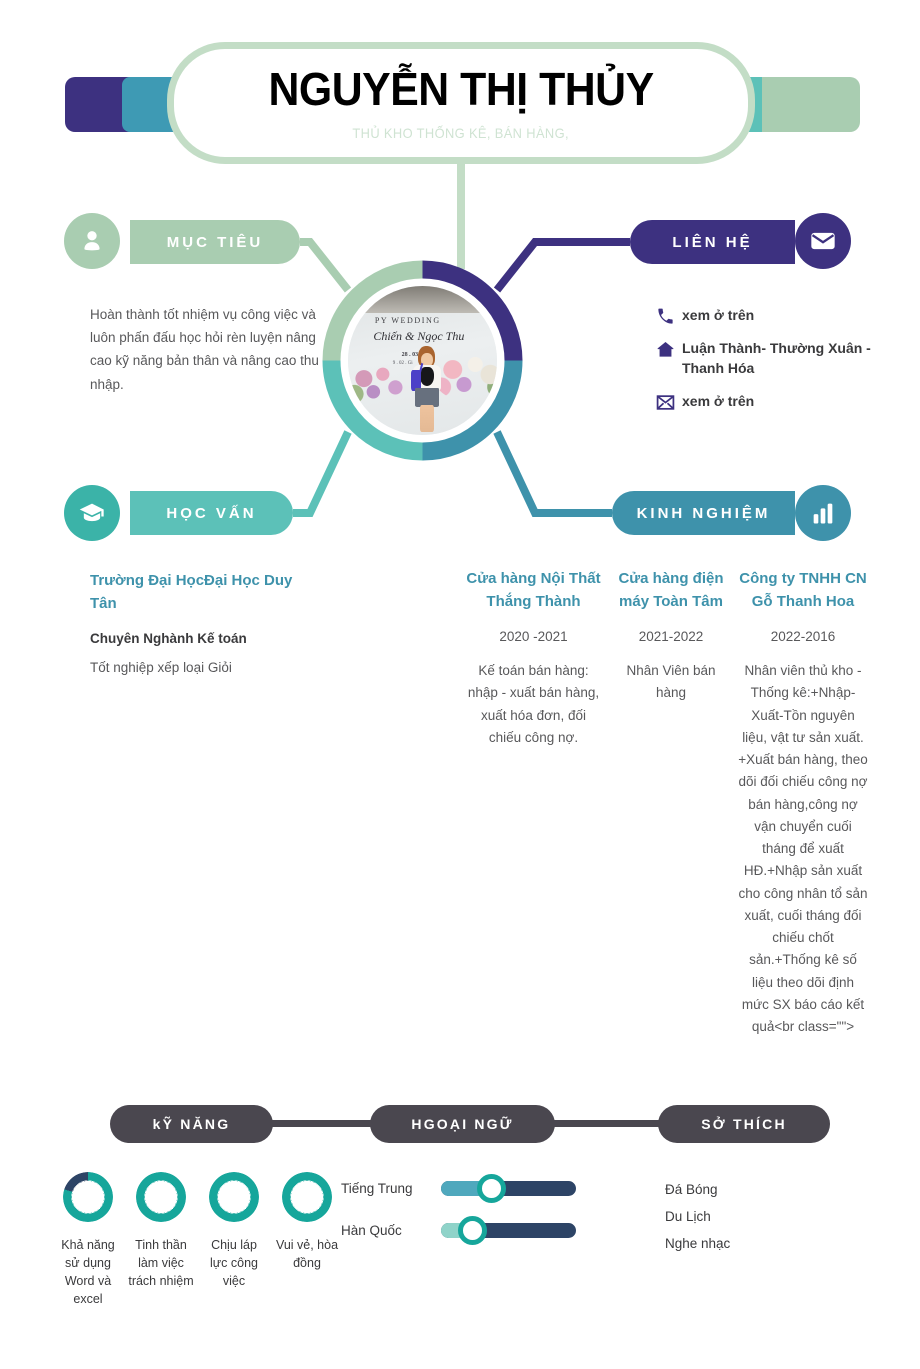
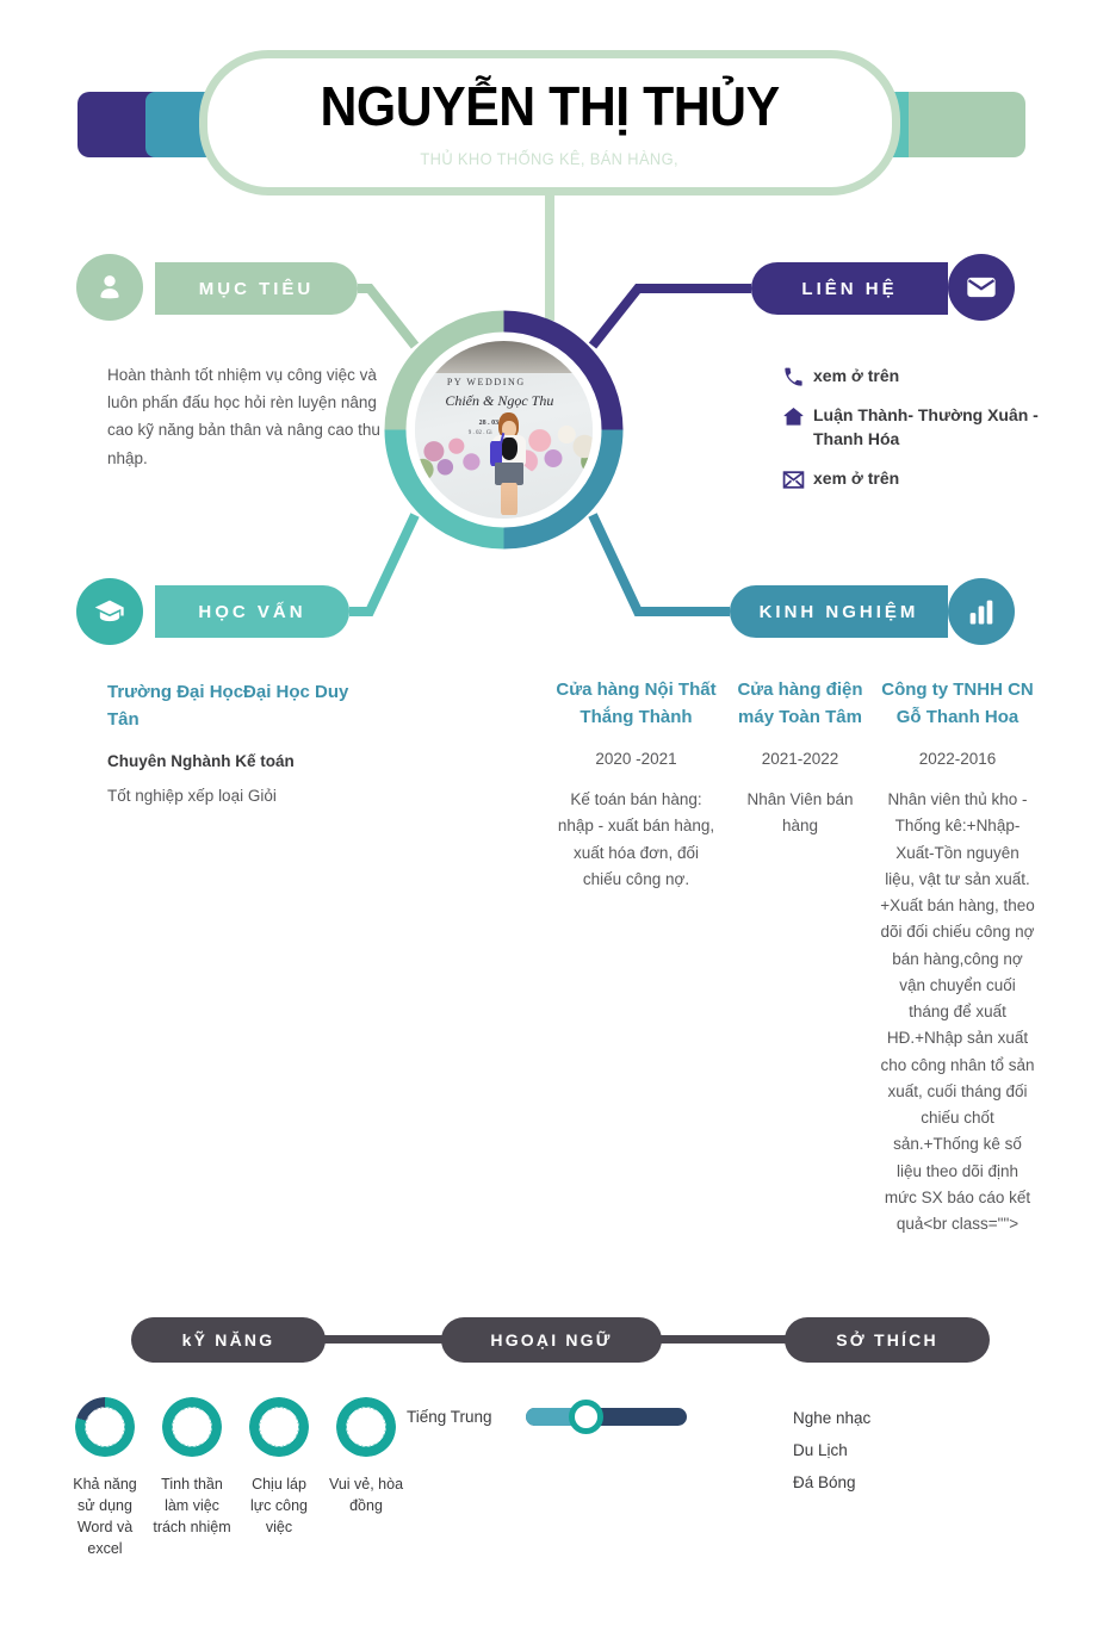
  NGUYỄN THỊ THỦY
  THỦ KHO THỐNG KÊ, BÁN HÀNG,
  PY WEDDING
  Chiến & Ngọc Thu
  MỤC TIÊU
  Hoàn thành tốt nhiệm vụ công việc và luôn phấn đấu học hỏi rèn luyện nâng cao kỹ năng bản thân và nâng cao thu nhập.
  HỌC VẤN
  Trường Đại HọcĐại Học Duy Tân
  Chuyên Nghành Kế toán
  Tốt nghiệp xếp loại Giỏi
  LIÊN HỆ
  xem ở trên
  Luận Thành- Thường Xuân - Thanh Hóa
  xem ở trên
  KINH NGHIỆM
  Cửa hàng Nội Thất Thắng Thành
  2020 -2021
  Kế toán bán hàng: nhập - xuất bán hàng, xuất hóa đơn, đối chiếu công nợ.
  Cửa hàng điện máy Toàn Tâm
  2021-2022
  Nhân Viên bán hàng
  Công ty TNHH CN Gỗ Thanh Hoa
  2022-2016
  Nhân viên thủ kho - Thống kê:+Nhập-Xuất-Tồn nguyên liệu, vật tư sản xuất. +Xuất bán hàng, theo dõi đối chiếu công nợ bán hàng,công nợ vận chuyển cuối tháng để xuất HĐ.+Nhập sản xuất cho công nhân tổ sản xuất, cuối tháng đối chiếu chốt sản.+Thống kê số liệu theo dõi định mức SX báo cáo kết quả<br class="">
  kỸ NĂNG
  HGOẠI NGỮ
  SỞ THÍCH
  Khả năng sử dụng Word và excel
  Tinh thần làm việc trách nhiệm
  Chịu láp lực công việc
  Vui vẻ, hòa đồng
  Tiếng Trung
- Hàn Quốc
- Đá Bóng
+ Nghe nhạc
  Du Lịch
- Nghe nhạc
+ Đá Bóng
